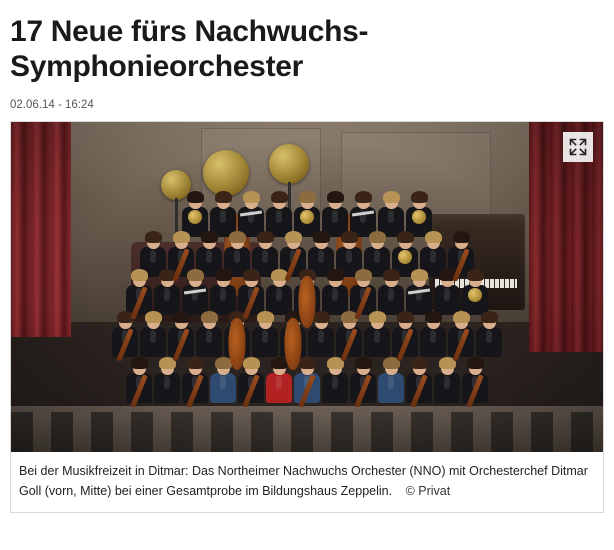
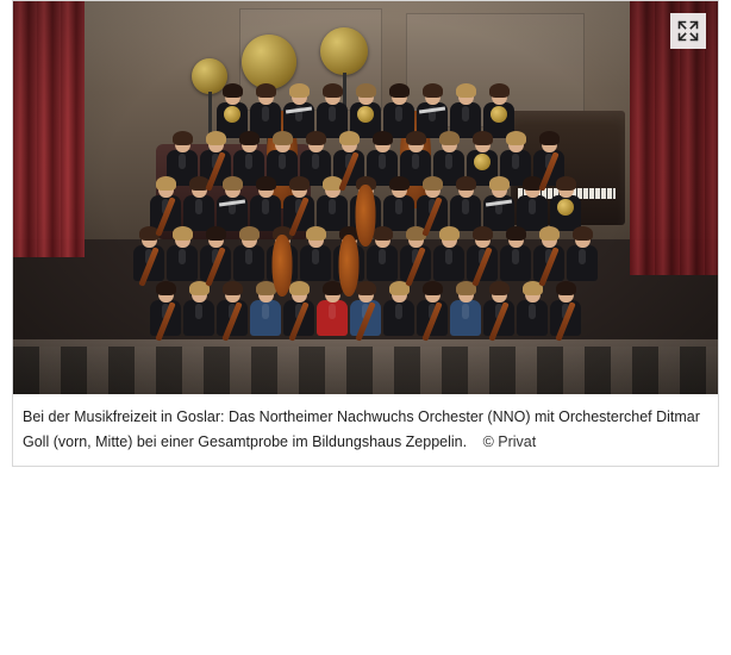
- 17 Neue fürs Nachwuchs-Symphonieorchester
- 02.06.14 - 16:24
- Bei der Musikfreizeit in Ditmar: Das Northeimer Nachwuchs Orchester (NNO) mit Orchesterchef Ditmar Goll (vorn, Mitte) bei einer Gesamtprobe im Bildungshaus Zeppelin. © Privat
+ Bei der Musikfreizeit in Goslar: Das Northeimer Nachwuchs Orchester (NNO) mit Orchesterchef Ditmar Goll (vorn, Mitte) bei einer Gesamtprobe im Bildungshaus Zeppelin. © Privat
